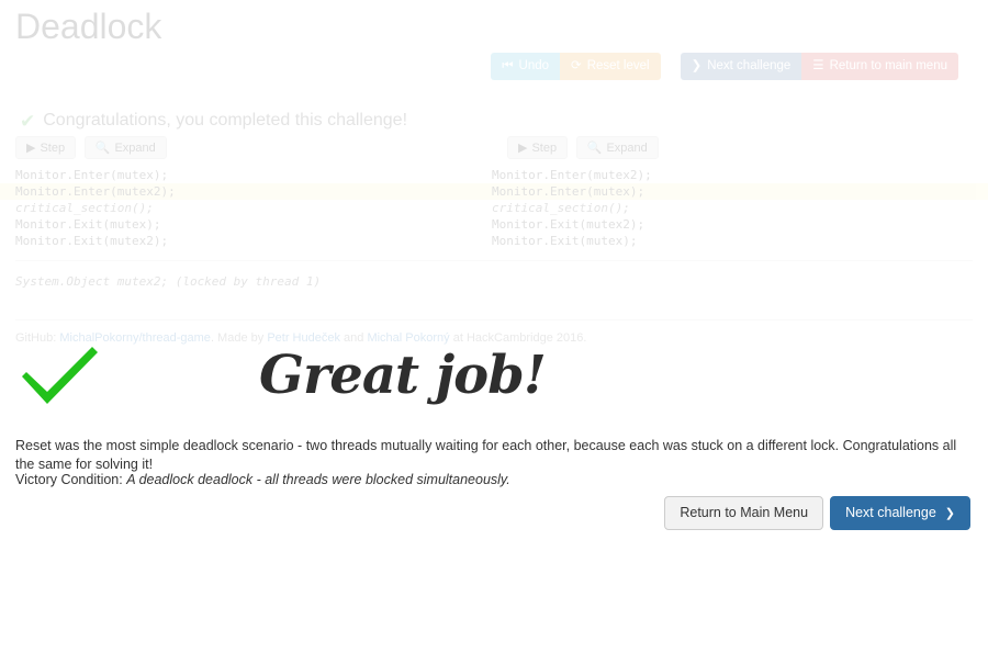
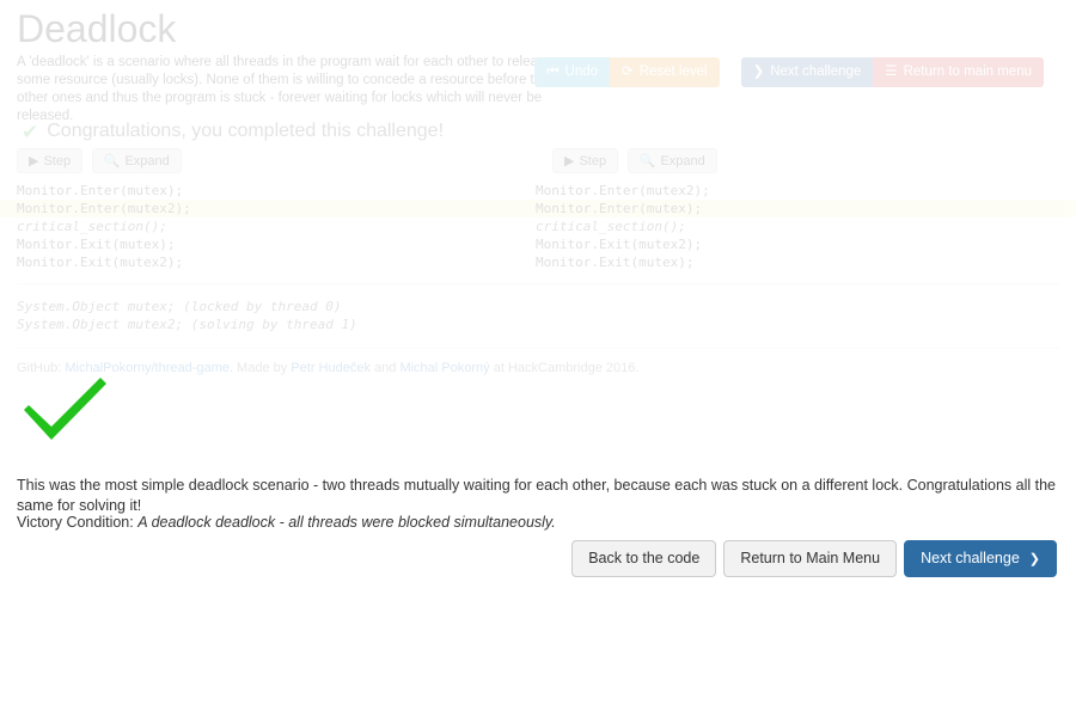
  Deadlock
+ A 'deadlock' is a scenario where all threads in the program wait for each other to release some resource (usually locks). None of them is willing to concede a resource before the other ones and thus the program is stuck - forever waiting for locks which will never be released.
  ⏮
  Undo
  ⟳
  Reset level
  ❯
  Next challenge
  ☰
  Return to main menu
  ✔
  Congratulations, you completed this challenge!
  ▶
  Step
  🔍
  Expand
  ▶
  Step
  🔍
  Expand
  Monitor.Enter(mutex);
  Monitor.Enter(mutex2);
  Monitor.Enter(mutex2);
  Monitor.Enter(mutex);
  critical_section();
  critical_section();
  Monitor.Exit(mutex);
  Monitor.Exit(mutex2);
  Monitor.Exit(mutex2);
  Monitor.Exit(mutex);
+ System.Object mutex; (locked by thread 0)
- System.Object mutex2; (locked by thread 1)
+ System.Object mutex2; (solving by thread 1)
- Great job!
- Reset was the most simple deadlock scenario - two threads mutually waiting for each other, because each was stuck on a different lock. Congratulations all the same for solving it!
+ This was the most simple deadlock scenario - two threads mutually waiting for each other, because each was stuck on a different lock. Congratulations all the same for solving it!
  Victory Condition: A deadlock deadlock - all threads were blocked simultaneously.
+ Back to the code
  Return to Main Menu
  Next challenge
  ❯
